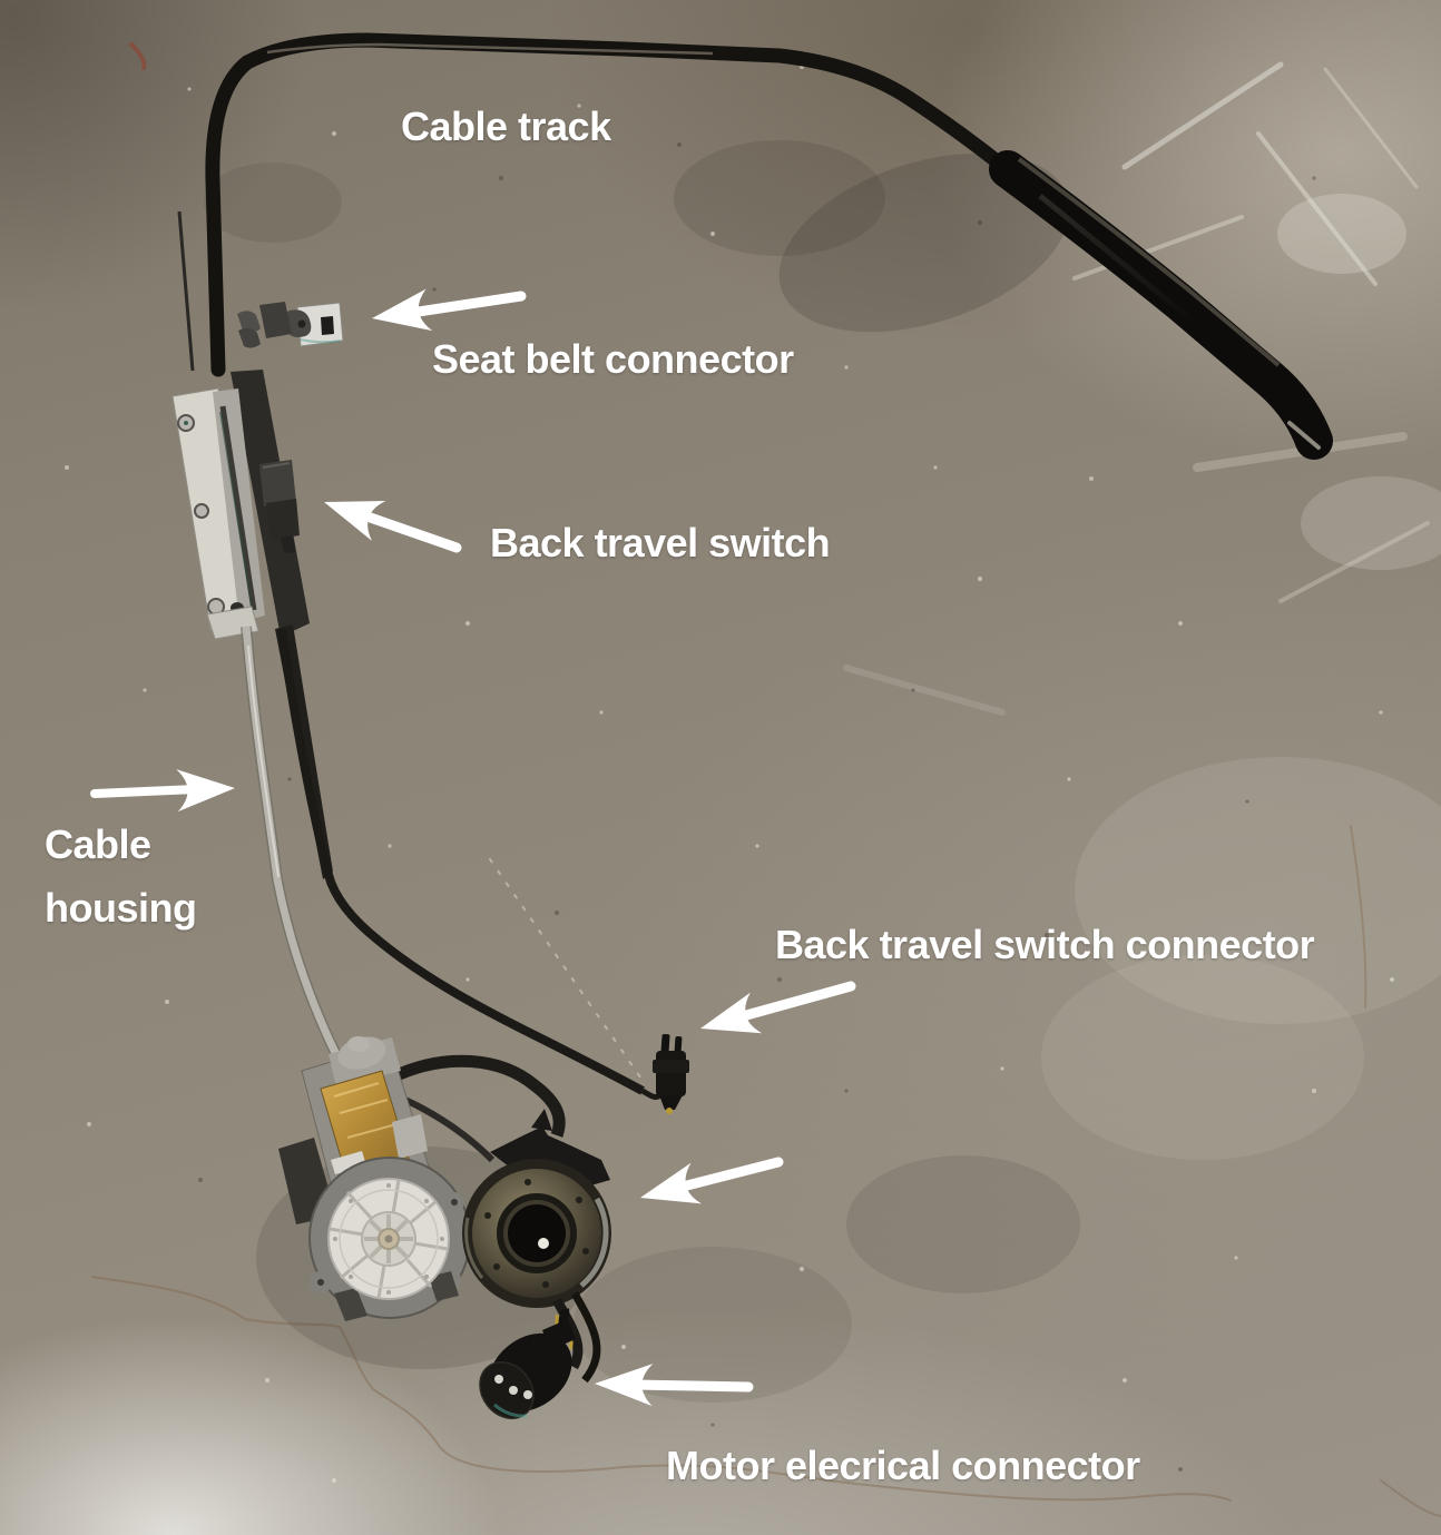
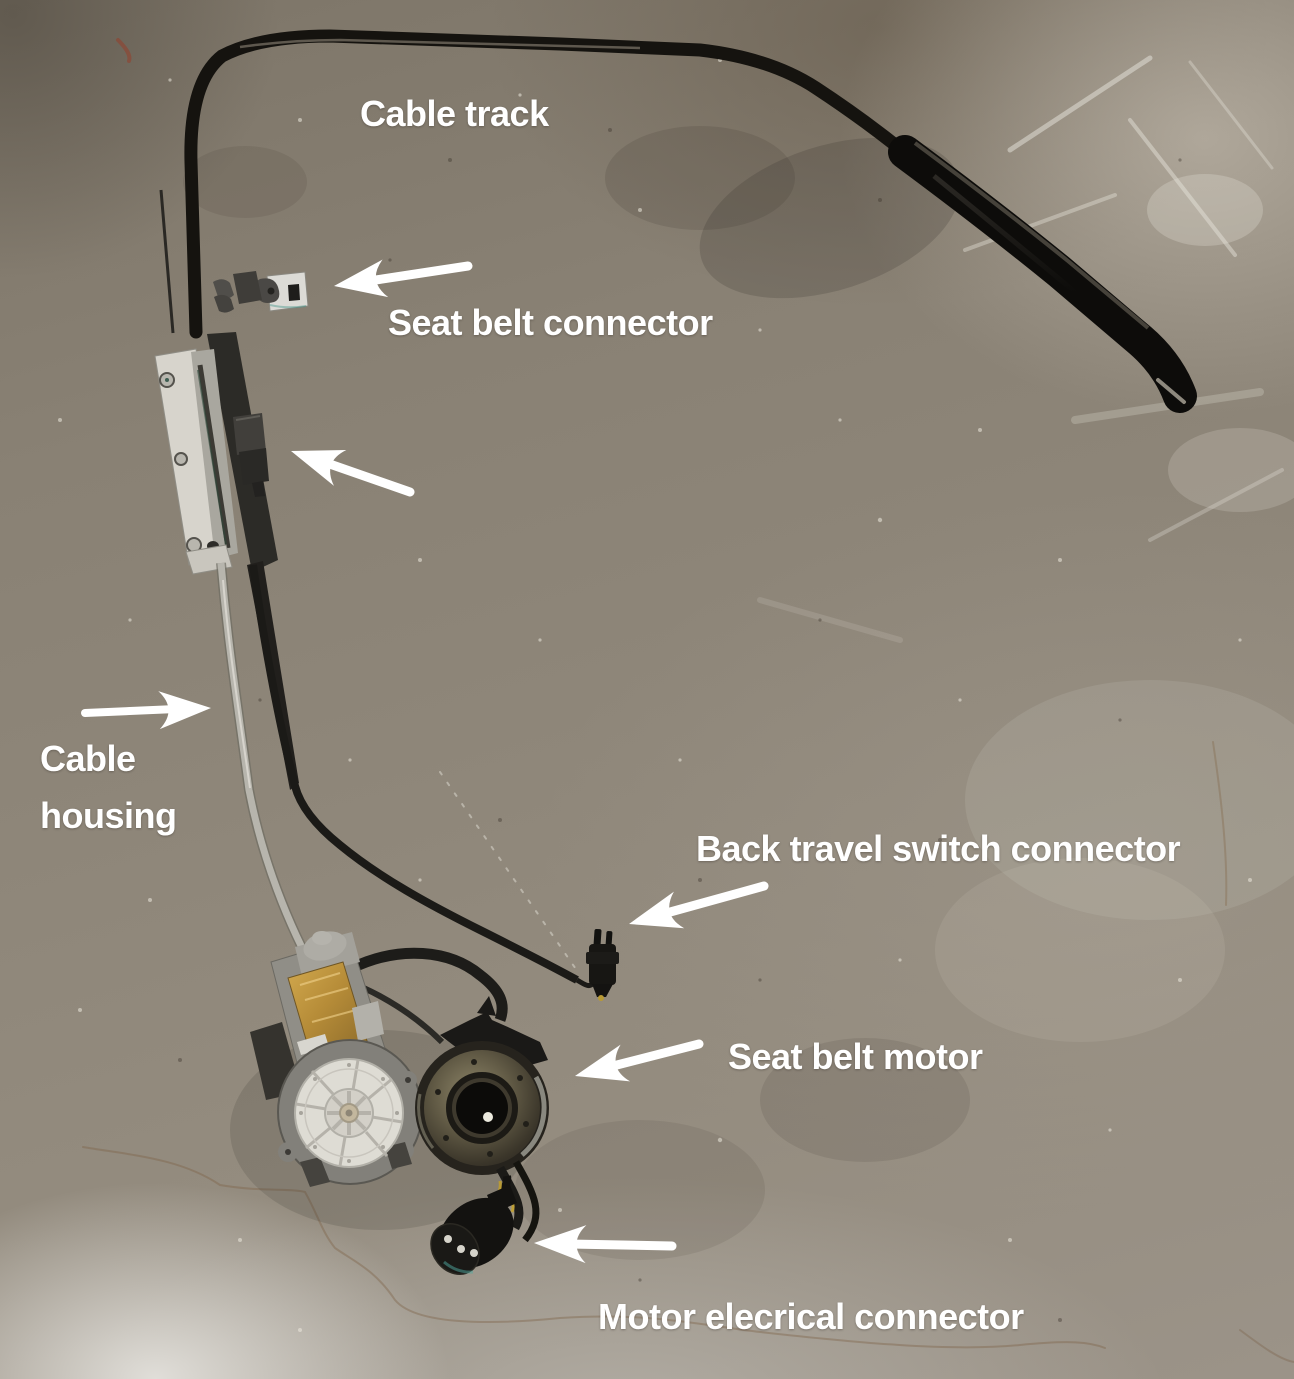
  Cable track
  Seat belt connector
- Back travel switch
  Cable
  housing
  Back travel switch connector
+ Seat belt motor
  Motor elecrical connector
